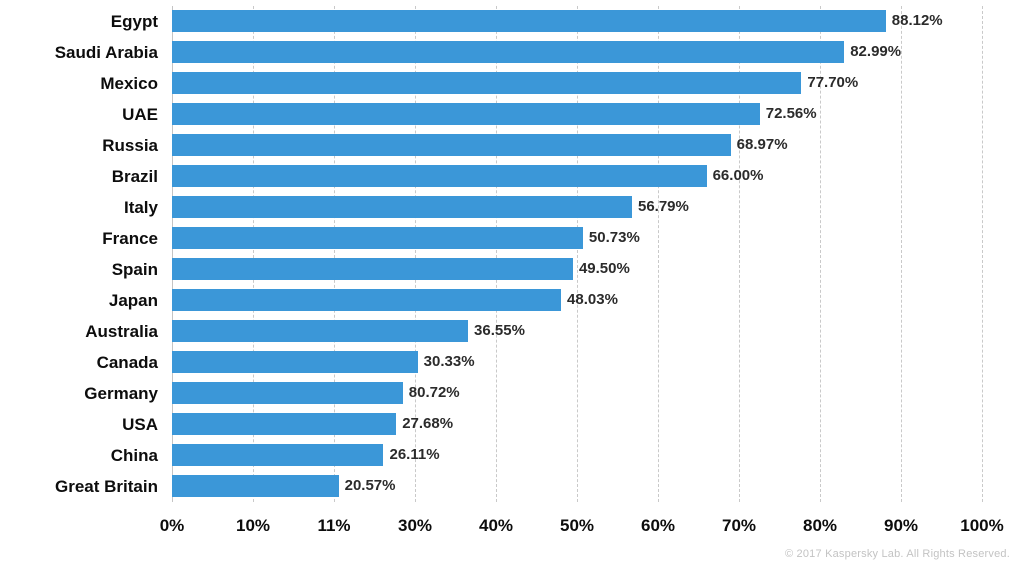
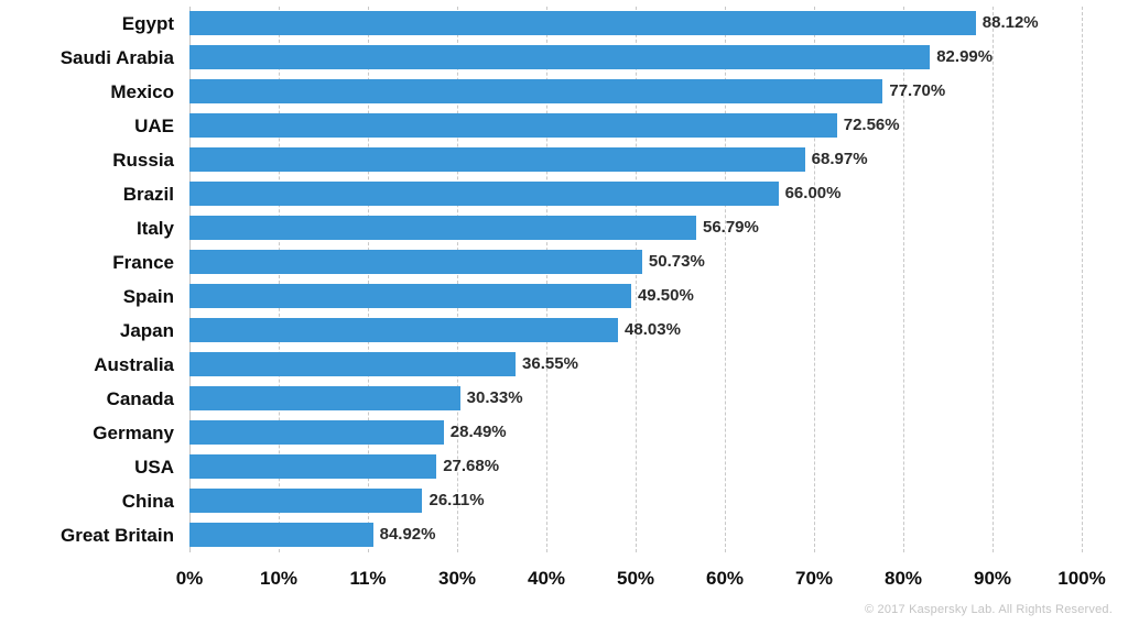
  Egypt
  Saudi Arabia
  Mexico
  UAE
  Russia
  Brazil
  Italy
  France
  Spain
  Japan
  Australia
  Canada
  Germany
  USA
  China
  Great Britain
  88.12%
  82.99%
  77.70%
  72.56%
  68.97%
  66.00%
  56.79%
  50.73%
  49.50%
  48.03%
  36.55%
  30.33%
- 80.72%
+ 28.49%
  27.68%
  26.11%
- 20.57%
+ 84.92%
  0%
  10%
  11%
  30%
  40%
  50%
  60%
  70%
  80%
  90%
  100%
  © 2017 Kaspersky Lab. All Rights Reserved.
